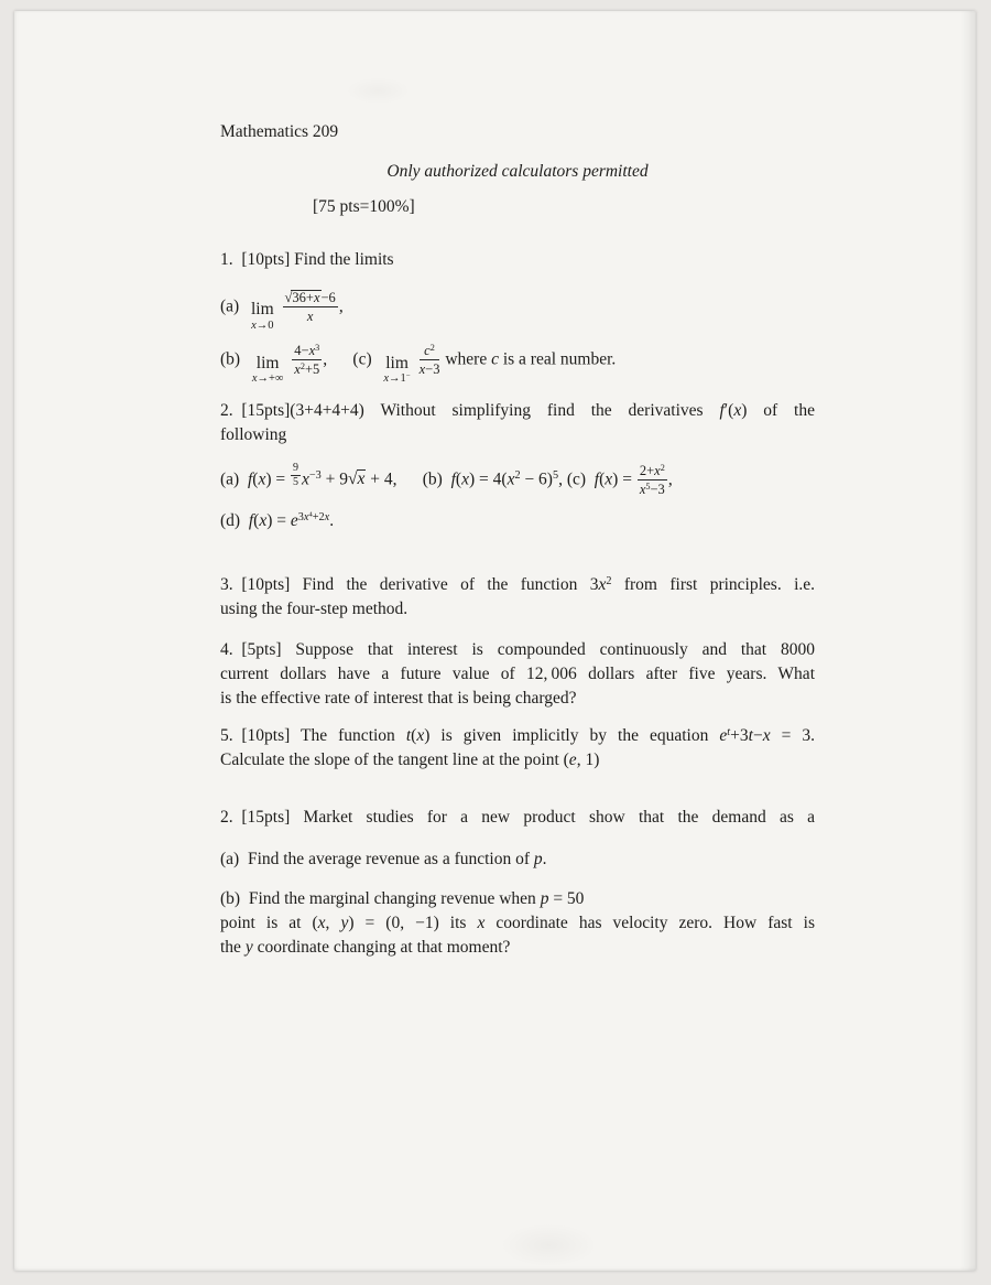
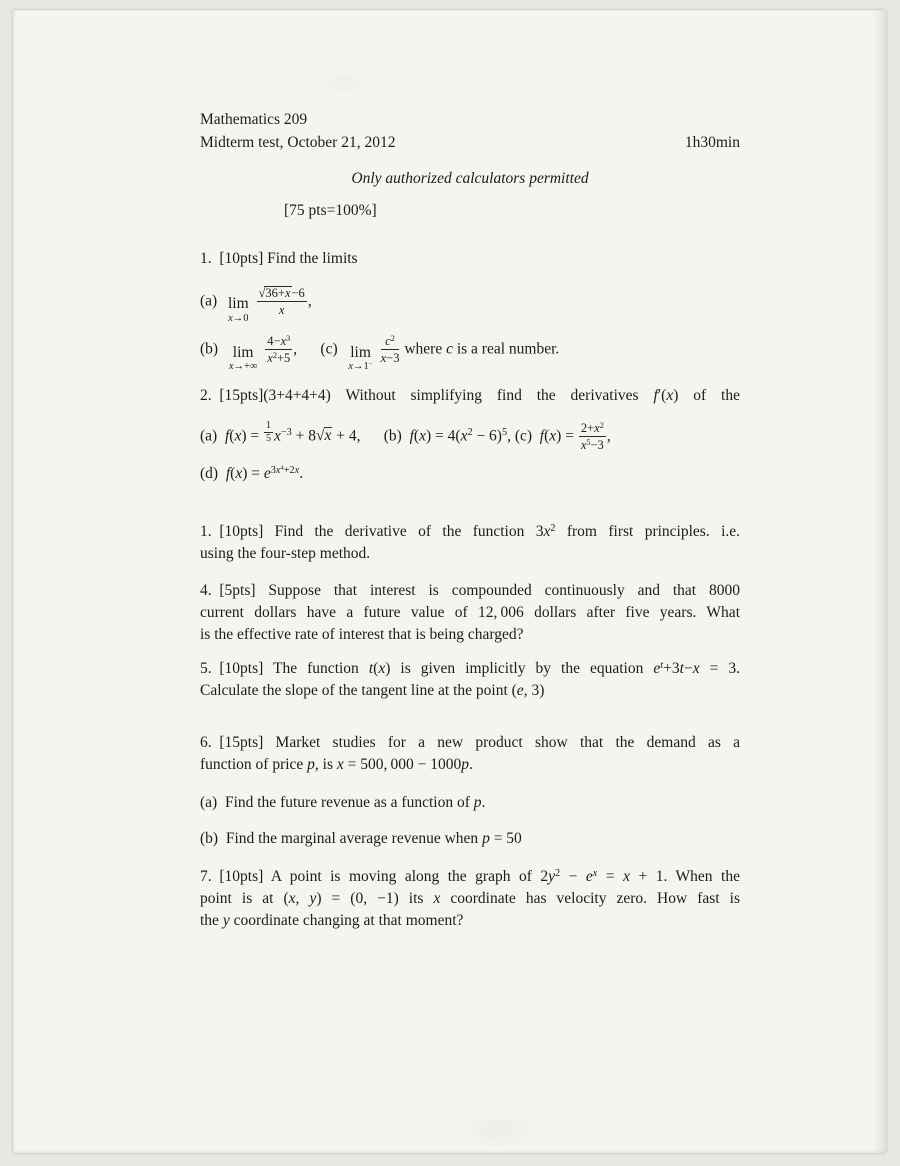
  Mathematics 209
+ Midterm test, October 21, 2012
+ 1h30min
  Only authorized calculators permitted
  [75 pts=100%]
  1. [10pts] Find the limits
  (a)
  lim
  x→0
  √36+x−6
  x
  ,
  (b)
  lim
  x→+∞
  4−x3
  x2+5
  , (c)
  lim
  x→1
  c2
  x−3
  where c is a real number.
  2. [15pts](3+4+4+4) Without simplifying find the derivatives f′(x) of the
- following
  (a) f(x) =
- 9
+ 1
  5
- x−3 + 9√x + 4, (b) f(x) = 4(x2 − 6)5, (c) f(x) =
+ x−3 + 8√x + 4, (b) f(x) = 4(x2 − 6)5, (c) f(x) =
  2+x2
  x5−3
  ,
  (d) f(x) = e3x +2x.
- 3. [10pts] Find the derivative of the function 3x2 from first principles. i.e.
+ 1. [10pts] Find the derivative of the function 3x2 from first principles. i.e.
  using the four-step method.
  4. [5pts] Suppose that interest is compounded continuously and that 8000
  current dollars have a future value of 12, 006 dollars after five years. What
  is the effective rate of interest that is being charged?
  5. [10pts] The function t(x) is given implicitly by the equation et+3t−x = 3.
- Calculate the slope of the tangent line at the point (e, 1)
+ Calculate the slope of the tangent line at the point (e, 3)
- 2. [15pts] Market studies for a new product show that the demand as a
+ 6. [15pts] Market studies for a new product show that the demand as a
+ function of price p, is x = 500, 000 − 1000p.
- (a) Find the average revenue as a function of p.
+ (a) Find the future revenue as a function of p.
- (b) Find the marginal changing revenue when p = 50
+ (b) Find the marginal average revenue when p = 50
+ 7. [10pts] A point is moving along the graph of 2y2 − ex = x + 1. When the
  point is at (x, y) = (0, −1) its x coordinate has velocity zero. How fast is
  the y coordinate changing at that moment?
